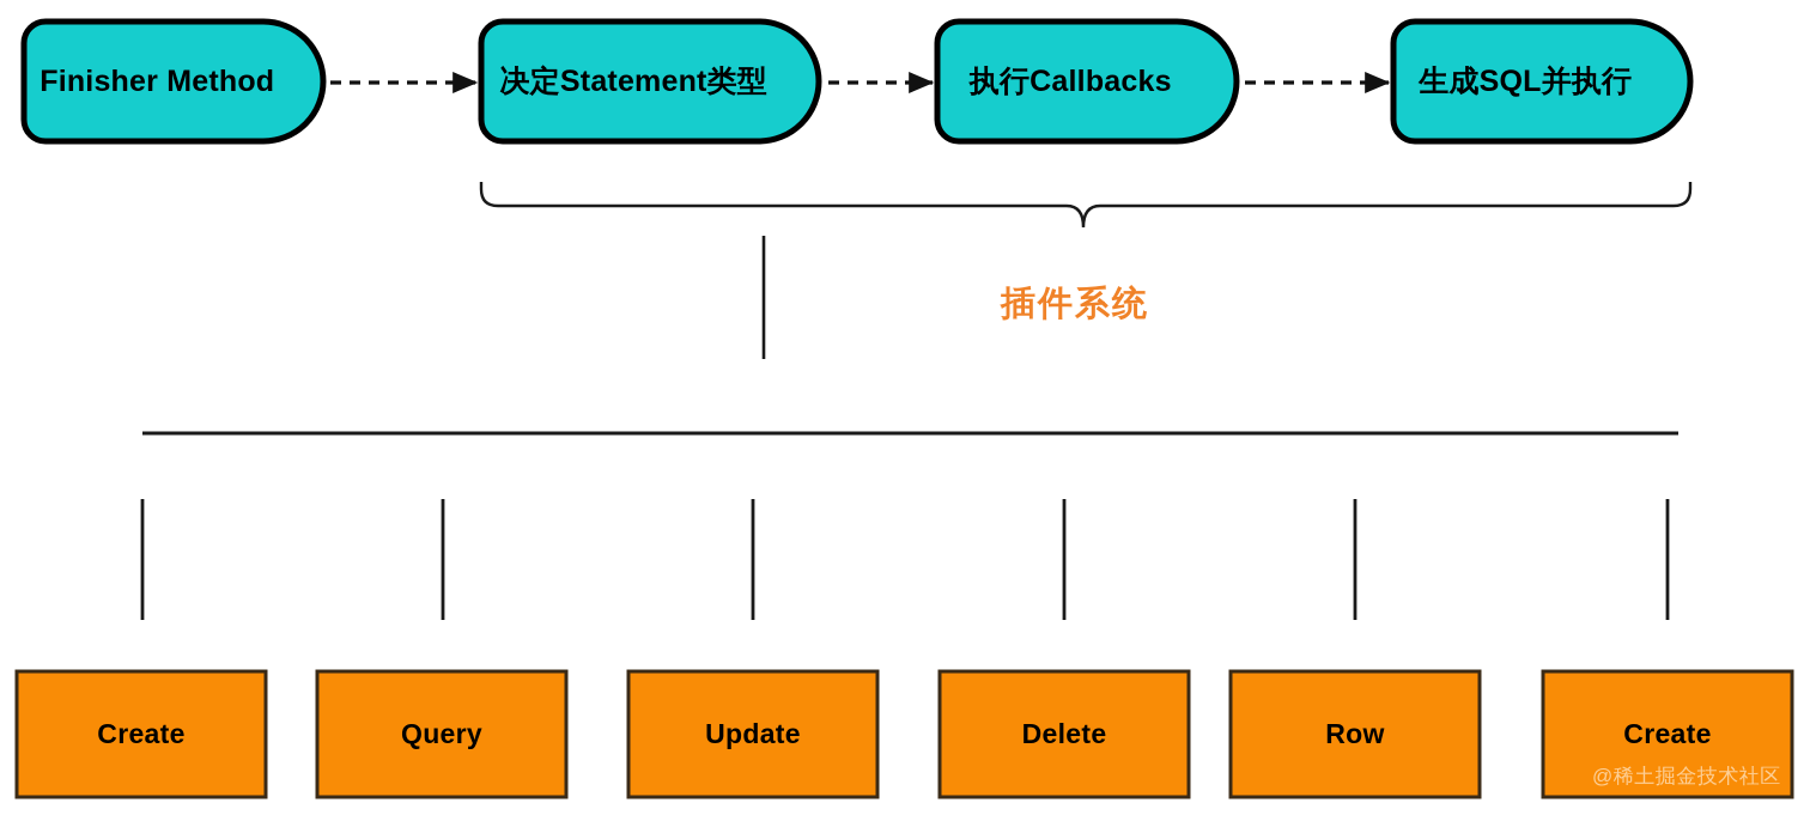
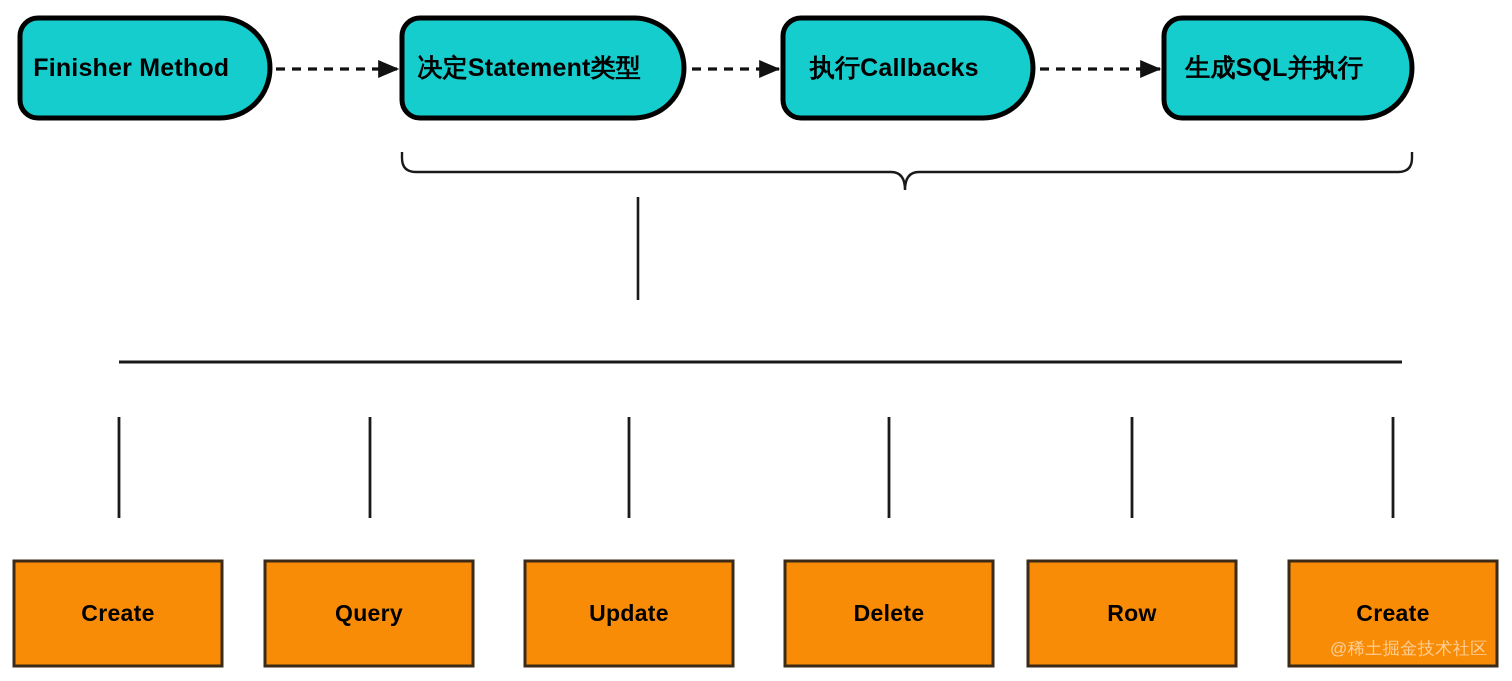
  Finisher Method
  决定Statement类型
  执行Callbacks
  生成SQL并执行
- 插件系统
  Create
  Query
  Update
  Delete
  Row
  Create
  @稀土掘金技术社区
